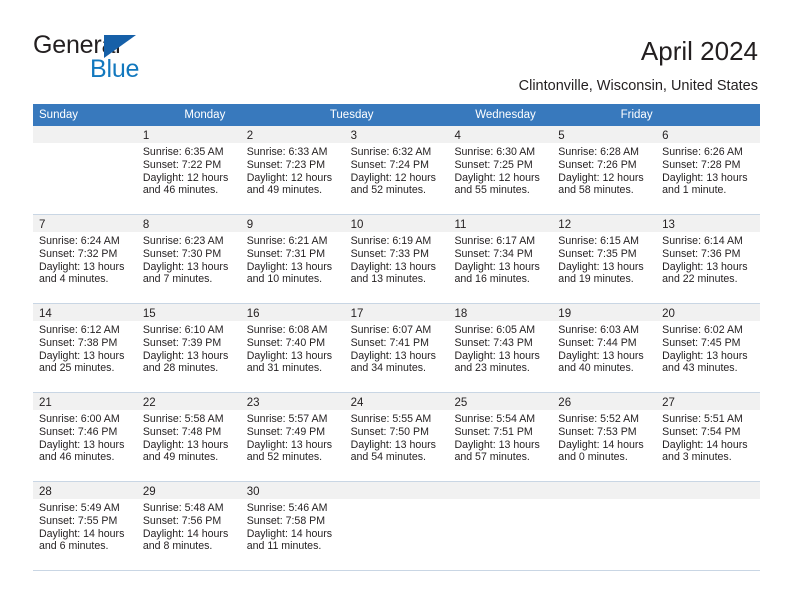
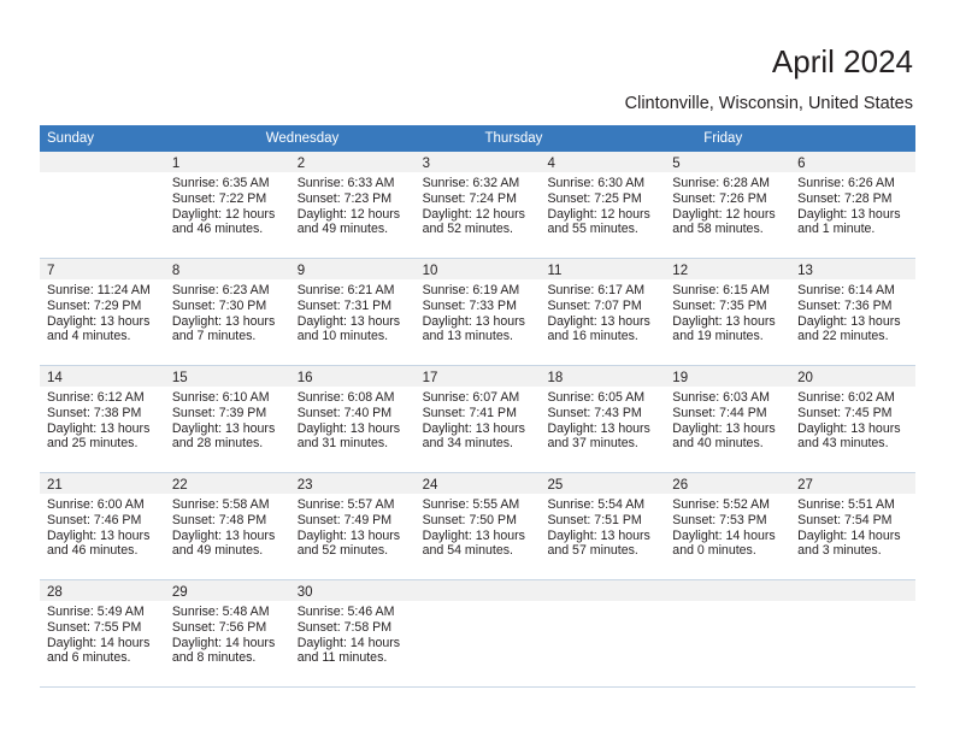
- General
- Blue
  April 2024
  Clintonville, Wisconsin, United States
  Sunday
- Monday
- Tuesday
  Wednesday
+ Thursday
  Friday
  1
  Sunrise: 6:35 AM
  Sunset: 7:22 PM
  Daylight: 12 hours
  and 46 minutes.
  2
  Sunrise: 6:33 AM
  Sunset: 7:23 PM
  Daylight: 12 hours
  and 49 minutes.
  3
  Sunrise: 6:32 AM
  Sunset: 7:24 PM
  Daylight: 12 hours
  and 52 minutes.
  4
  Sunrise: 6:30 AM
  Sunset: 7:25 PM
  Daylight: 12 hours
  and 55 minutes.
  5
  Sunrise: 6:28 AM
  Sunset: 7:26 PM
  Daylight: 12 hours
  and 58 minutes.
  6
  Sunrise: 6:26 AM
  Sunset: 7:28 PM
  Daylight: 13 hours
  and 1 minute.
  7
- Sunrise: 6:24 AM
+ Sunrise: 11:24 AM
- Sunset: 7:32 PM
+ Sunset: 7:29 PM
  Daylight: 13 hours
  and 4 minutes.
  8
  Sunrise: 6:23 AM
  Sunset: 7:30 PM
  Daylight: 13 hours
  and 7 minutes.
  9
  Sunrise: 6:21 AM
  Sunset: 7:31 PM
  Daylight: 13 hours
  and 10 minutes.
  10
  Sunrise: 6:19 AM
  Sunset: 7:33 PM
  Daylight: 13 hours
  and 13 minutes.
  11
  Sunrise: 6:17 AM
- Sunset: 7:34 PM
+ Sunset: 7:07 PM
  Daylight: 13 hours
  and 16 minutes.
  12
  Sunrise: 6:15 AM
  Sunset: 7:35 PM
  Daylight: 13 hours
  and 19 minutes.
  13
  Sunrise: 6:14 AM
  Sunset: 7:36 PM
  Daylight: 13 hours
  and 22 minutes.
  14
  Sunrise: 6:12 AM
  Sunset: 7:38 PM
  Daylight: 13 hours
  and 25 minutes.
  15
  Sunrise: 6:10 AM
  Sunset: 7:39 PM
  Daylight: 13 hours
  and 28 minutes.
  16
  Sunrise: 6:08 AM
  Sunset: 7:40 PM
  Daylight: 13 hours
  and 31 minutes.
  17
  Sunrise: 6:07 AM
  Sunset: 7:41 PM
  Daylight: 13 hours
  and 34 minutes.
  18
  Sunrise: 6:05 AM
  Sunset: 7:43 PM
  Daylight: 13 hours
- and 23 minutes.
+ and 37 minutes.
  19
  Sunrise: 6:03 AM
  Sunset: 7:44 PM
  Daylight: 13 hours
  and 40 minutes.
  20
  Sunrise: 6:02 AM
  Sunset: 7:45 PM
  Daylight: 13 hours
  and 43 minutes.
  21
  Sunrise: 6:00 AM
  Sunset: 7:46 PM
  Daylight: 13 hours
  and 46 minutes.
  22
  Sunrise: 5:58 AM
  Sunset: 7:48 PM
  Daylight: 13 hours
  and 49 minutes.
  23
  Sunrise: 5:57 AM
  Sunset: 7:49 PM
  Daylight: 13 hours
  and 52 minutes.
  24
  Sunrise: 5:55 AM
  Sunset: 7:50 PM
  Daylight: 13 hours
  and 54 minutes.
  25
  Sunrise: 5:54 AM
  Sunset: 7:51 PM
  Daylight: 13 hours
  and 57 minutes.
  26
  Sunrise: 5:52 AM
  Sunset: 7:53 PM
  Daylight: 14 hours
  and 0 minutes.
  27
  Sunrise: 5:51 AM
  Sunset: 7:54 PM
  Daylight: 14 hours
  and 3 minutes.
  28
  Sunrise: 5:49 AM
  Sunset: 7:55 PM
  Daylight: 14 hours
  and 6 minutes.
  29
  Sunrise: 5:48 AM
  Sunset: 7:56 PM
  Daylight: 14 hours
  and 8 minutes.
  30
  Sunrise: 5:46 AM
  Sunset: 7:58 PM
  Daylight: 14 hours
  and 11 minutes.
